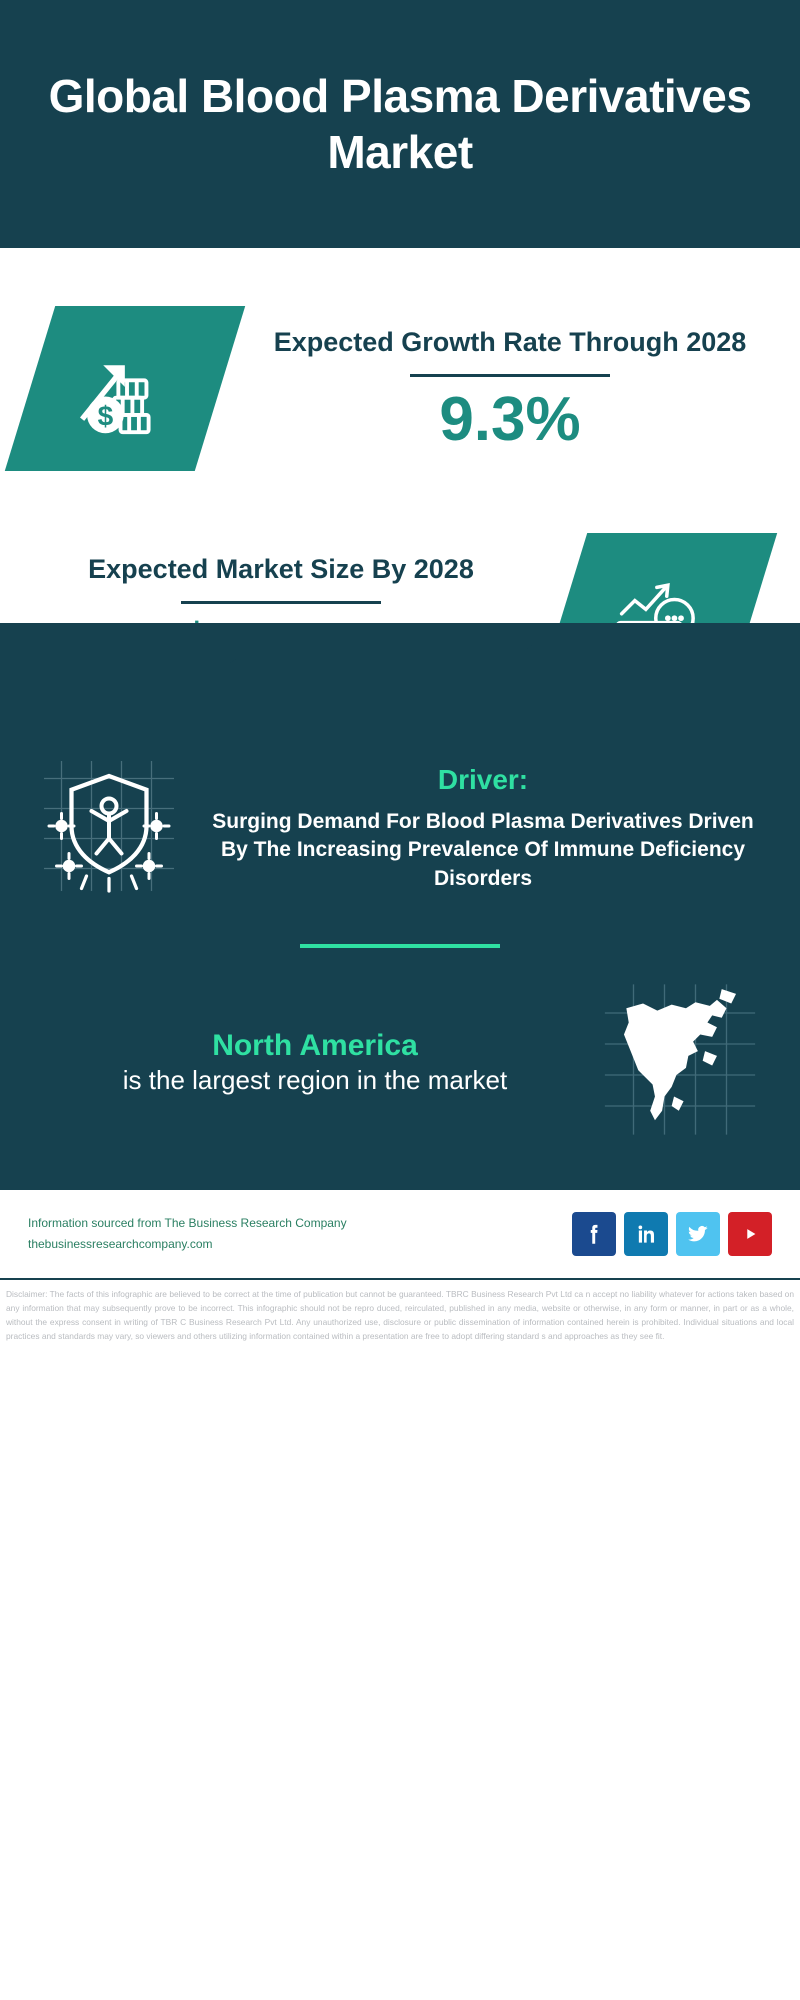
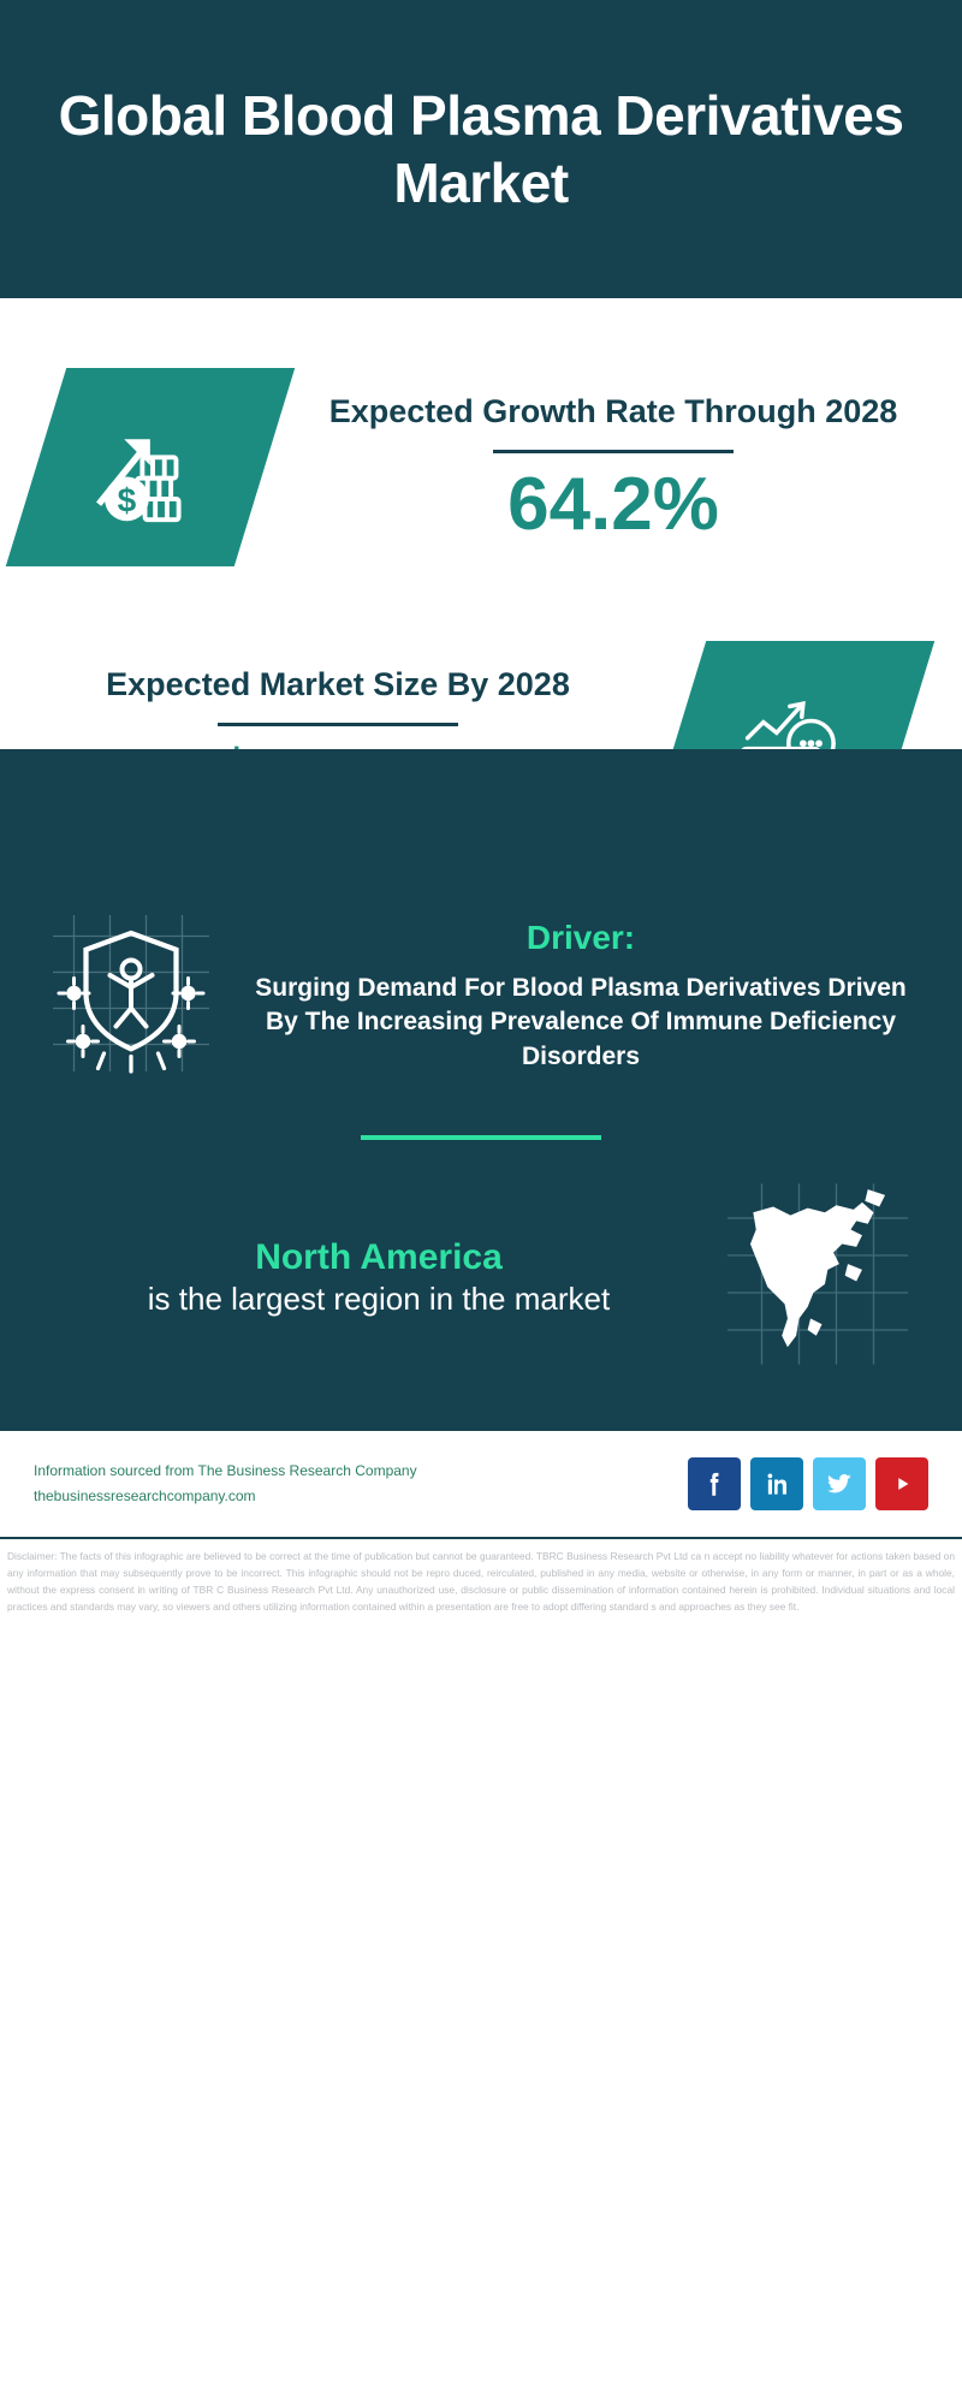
  Global Blood Plasma Derivatives Market
  Expected Growth Rate Through 2028
- 9.3%
+ 64.2%
  Expected Market Size By 2028
  Driver:
  Surging Demand For Blood Plasma Derivatives Driven By The Increasing Prevalence Of Immune Deficiency Disorders
  North America
  is the largest region in the market
  Information sourced from The Business Research Company
  thebusinessresearchcompany.com
  Disclaimer: The facts of this infographic are believed to be correct at the time of publication but cannot be guaranteed. TBRC Business Research Pvt Ltd ca n accept no liability whatever for actions taken based on any information that may subsequently prove to be incorrect. This infographic should not be repro duced, reirculated, published in any media, website or otherwise, in any form or manner, in part or as a whole, without the express consent in writing of TBR C Business Research Pvt Ltd. Any unauthorized use, disclosure or public dissemination of information contained herein is prohibited. Individual situations and local practices and standards may vary, so viewers and others utilizing information contained within a presentation are free to adopt differing standard s and approaches as they see fit.
